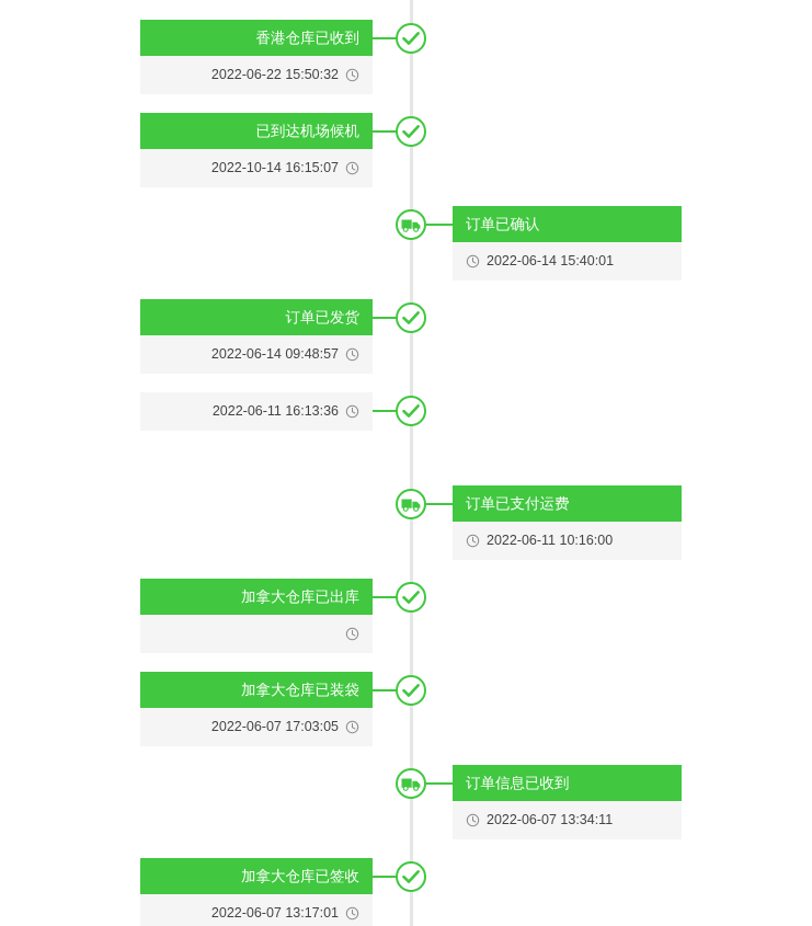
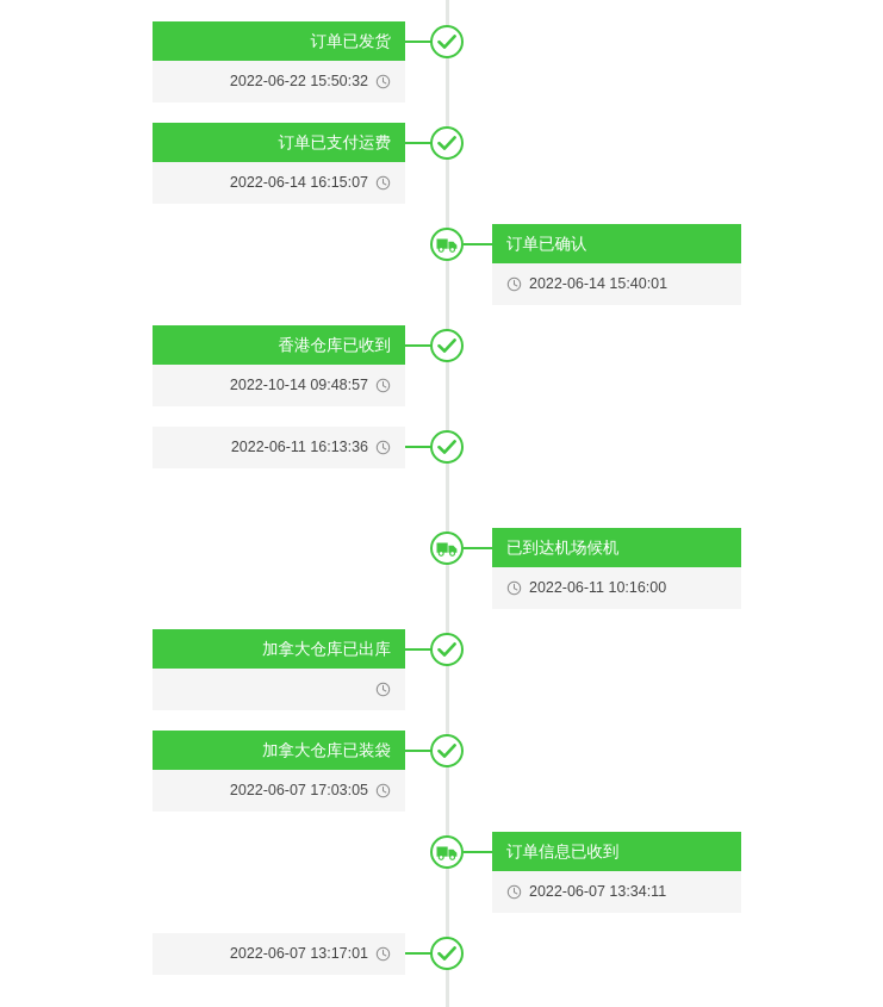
- 香港仓库已收到
+ 订单已发货
  2022-06-22 15:50:32
- 已到达机场候机
+ 订单已支付运费
- 2022-10-14 16:15:07
+ 2022-06-14 16:15:07
  订单已确认
  2022-06-14 15:40:01
- 订单已发货
+ 香港仓库已收到
- 2022-06-14 09:48:57
+ 2022-10-14 09:48:57
  2022-06-11 16:13:36
- 订单已支付运费
+ 已到达机场候机
  2022-06-11 10:16:00
  加拿大仓库已出库
  加拿大仓库已装袋
  2022-06-07 17:03:05
  订单信息已收到
  2022-06-07 13:34:11
- 加拿大仓库已签收
  2022-06-07 13:17:01
